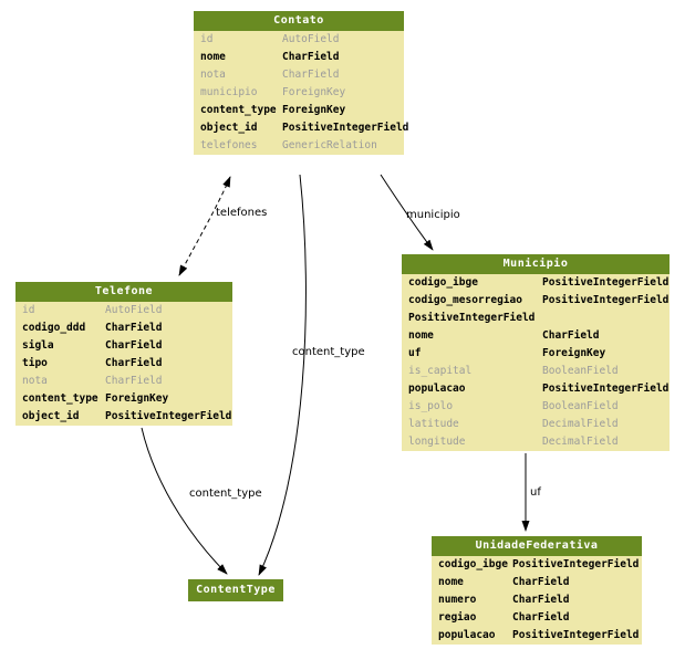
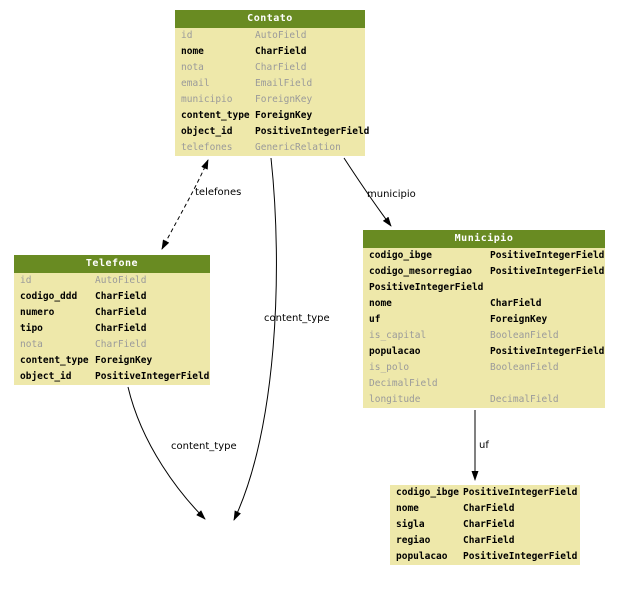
  Contato
  id
  AutoField
  nome
  CharField
  nota
  CharField
+ email
+ EmailField
  municipio
  ForeignKey
  content_type
  ForeignKey
  object_id
  PositiveIntegerField
  telefones
  GenericRelation
  Telefone
  id
  AutoField
  codigo_ddd
  CharField
- sigla
+ numero
  CharField
  tipo
  CharField
  nota
  CharField
  content_type
  ForeignKey
  object_id
  PositiveIntegerField
  Municipio
  codigo_ibge
  PositiveIntegerField
  codigo_mesorregiao
  PositiveIntegerField
  PositiveIntegerField
  nome
  CharField
  uf
  ForeignKey
  is_capital
  BooleanField
  populacao
  PositiveIntegerField
  is_polo
  BooleanField
- latitude
  DecimalField
  longitude
  DecimalField
- ContentType
- UnidadeFederativa
  codigo_ibge
  PositiveIntegerField
  nome
  CharField
- numero
+ sigla
  CharField
  regiao
  CharField
  populacao
  PositiveIntegerField
  telefones
  municipio
  content_type
  content_type
  uf
